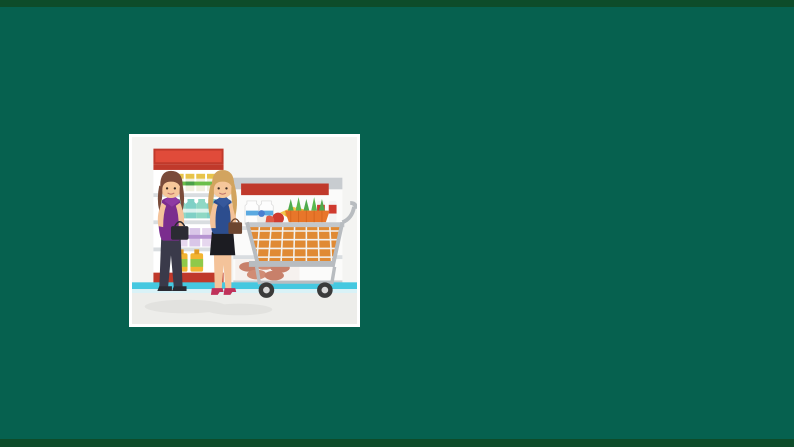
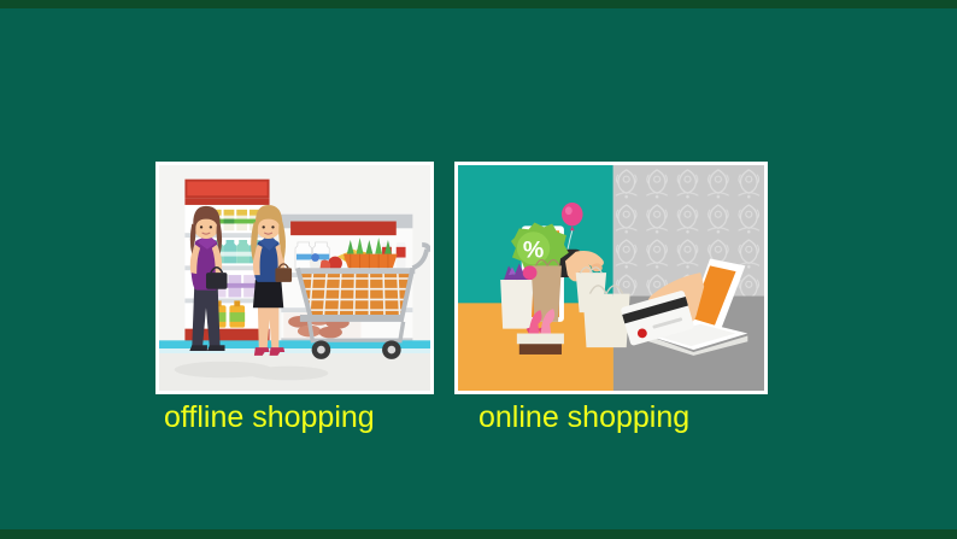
+ offline shopping
+ %
+ online shopping
